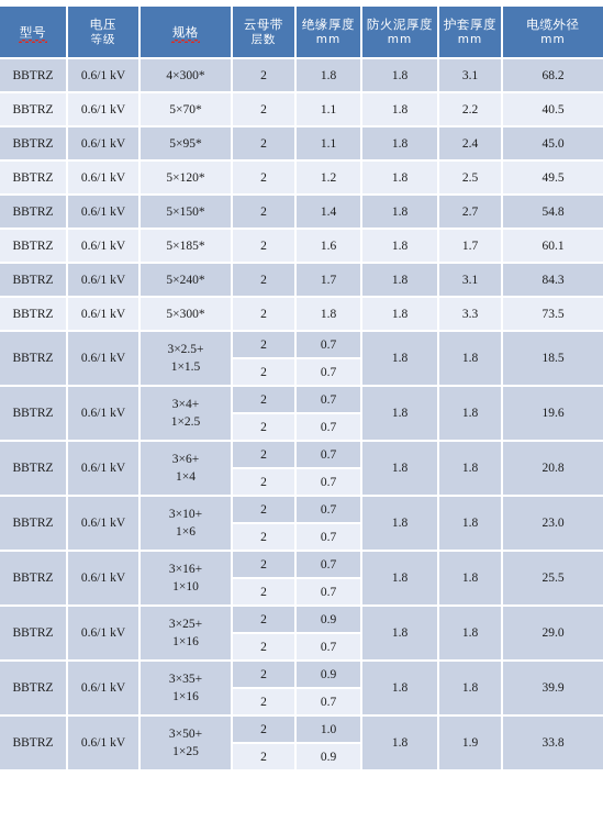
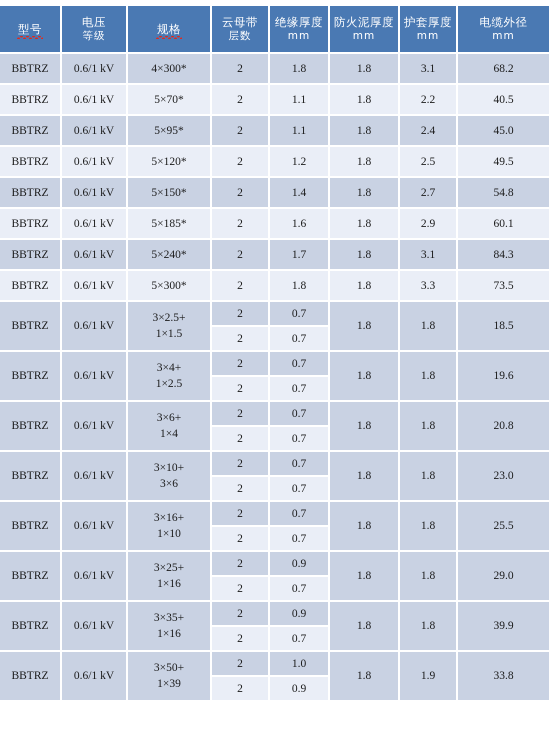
  型号	电压等级	规格	云母带层数	绝缘厚度mm	防火泥厚度mm	护套厚度mm	电缆外径mm
  BBTRZ	0.6/1 kV	4×300*	2	1.8	1.8	3.1	68.2
  BBTRZ	0.6/1 kV	5×70*	2	1.1	1.8	2.2	40.5
  BBTRZ	0.6/1 kV	5×95*	2	1.1	1.8	2.4	45.0
  BBTRZ	0.6/1 kV	5×120*	2	1.2	1.8	2.5	49.5
  BBTRZ	0.6/1 kV	5×150*	2	1.4	1.8	2.7	54.8
- BBTRZ	0.6/1 kV	5×185*	2	1.6	1.8	1.7	60.1
+ BBTRZ	0.6/1 kV	5×185*	2	1.6	1.8	2.9	60.1
  BBTRZ	0.6/1 kV	5×240*	2	1.7	1.8	3.1	84.3
  BBTRZ	0.6/1 kV	5×300*	2	1.8	1.8	3.3	73.5
  BBTRZ	0.6/1 kV	3×2.5+1×1.5	2	0.7	1.8	1.8	18.5
  2	0.7
  BBTRZ	0.6/1 kV	3×4+1×2.5	2	0.7	1.8	1.8	19.6
  2	0.7
  BBTRZ	0.6/1 kV	3×6+1×4	2	0.7	1.8	1.8	20.8
  2	0.7
- BBTRZ	0.6/1 kV	3×10+1×6	2	0.7	1.8	1.8	23.0
+ BBTRZ	0.6/1 kV	3×10+3×6	2	0.7	1.8	1.8	23.0
  2	0.7
  BBTRZ	0.6/1 kV	3×16+1×10	2	0.7	1.8	1.8	25.5
  2	0.7
  BBTRZ	0.6/1 kV	3×25+1×16	2	0.9	1.8	1.8	29.0
  2	0.7
  BBTRZ	0.6/1 kV	3×35+1×16	2	0.9	1.8	1.8	39.9
  2	0.7
- BBTRZ	0.6/1 kV	3×50+1×25	2	1.0	1.8	1.9	33.8
+ BBTRZ	0.6/1 kV	3×50+1×39	2	1.0	1.8	1.9	33.8
  2	0.9
